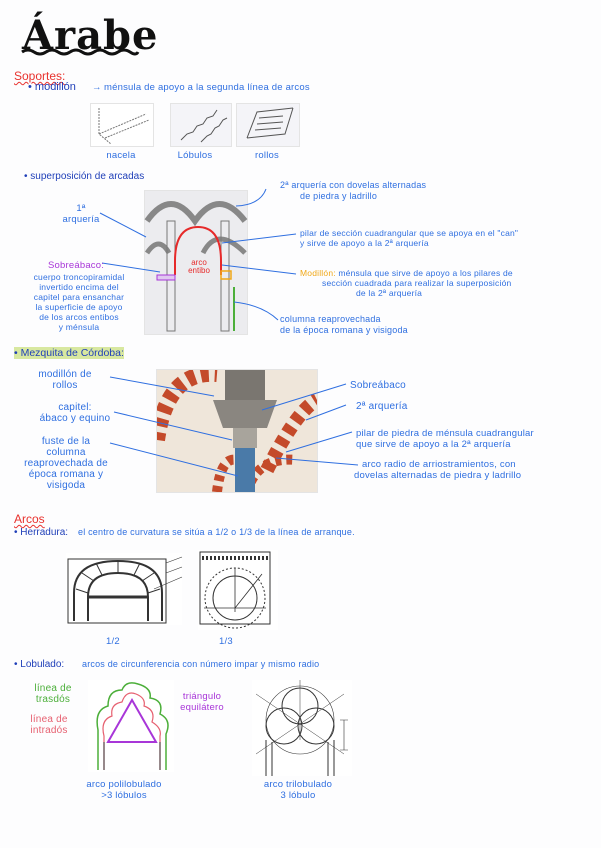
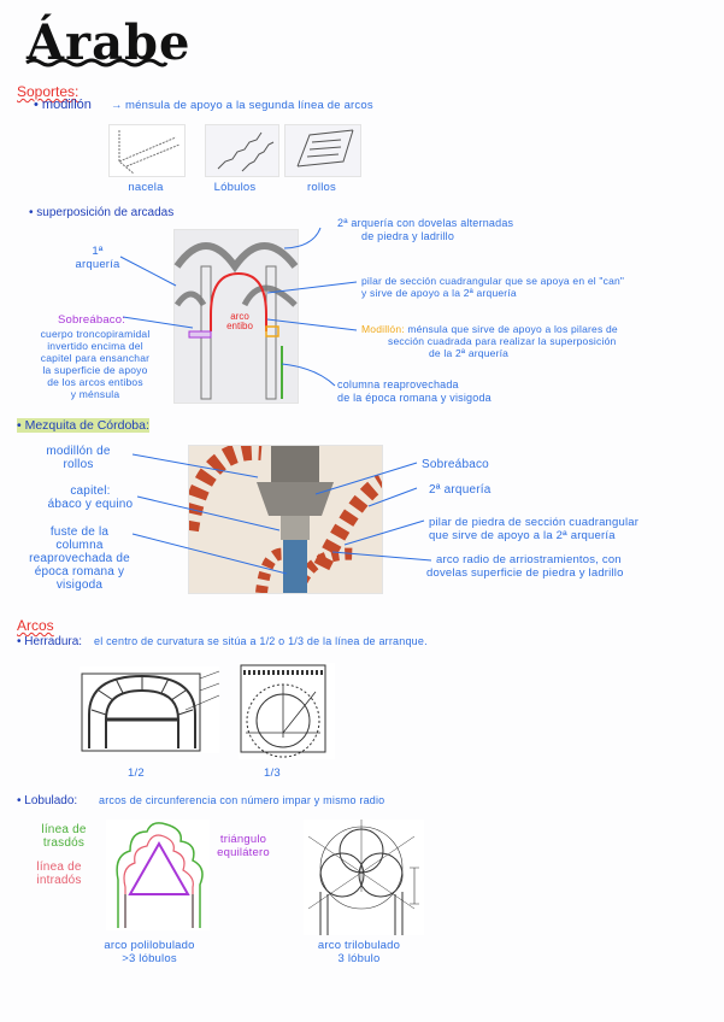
  Árabe
  Soportes:
  • modillón
  →
  ménsula de apoyo a la segunda línea de arcos
  nacela
  Lóbulos
  rollos
  • superposición de arcadas
  arco
  entibo
  1ª
  arquería
  Sobreábaco:
  cuerpo troncopiramidal
  invertido encima del
  capitel para ensanchar
  la superficie de apoyo
  de los arcos entibos
  y ménsula
  2ª arquería con dovelas alternadas
  de piedra y ladrillo
  pilar de sección cuadrangular que se apoya en el "can"
  y sirve de apoyo a la 2ª arquería
  Modillón: ménsula que sirve de apoyo a los pilares de
  sección cuadrada para realizar la superposición
  de la 2ª arquería
  columna reaprovechada
  de la época romana y visigoda
  • Mezquita de Córdoba:
  modillón de
  rollos
  capitel:
  ábaco y equino
  fuste de la
  columna
  reaprovechada de
  época romana y
  visigoda
  Sobreábaco
  2ª arquería
- pilar de piedra de ménsula cuadrangular
+ pilar de piedra de sección cuadrangular
  que sirve de apoyo a la 2ª arquería
  arco radio de arriostramientos, con
- dovelas alternadas de piedra y ladrillo
+ dovelas superficie de piedra y ladrillo
  Arcos
  • Herradura:
  el centro de curvatura se sitúa a 1/2 o 1/3 de la línea de arranque.
  1/2
  1/3
  • Lobulado:
  arcos de circunferencia con número impar y mismo radio
  línea de
  trasdós
  línea de
  intradós
  triángulo
  equilátero
  arco polilobulado
  >3 lóbulos
  arco trilobulado
  3 lóbulo
